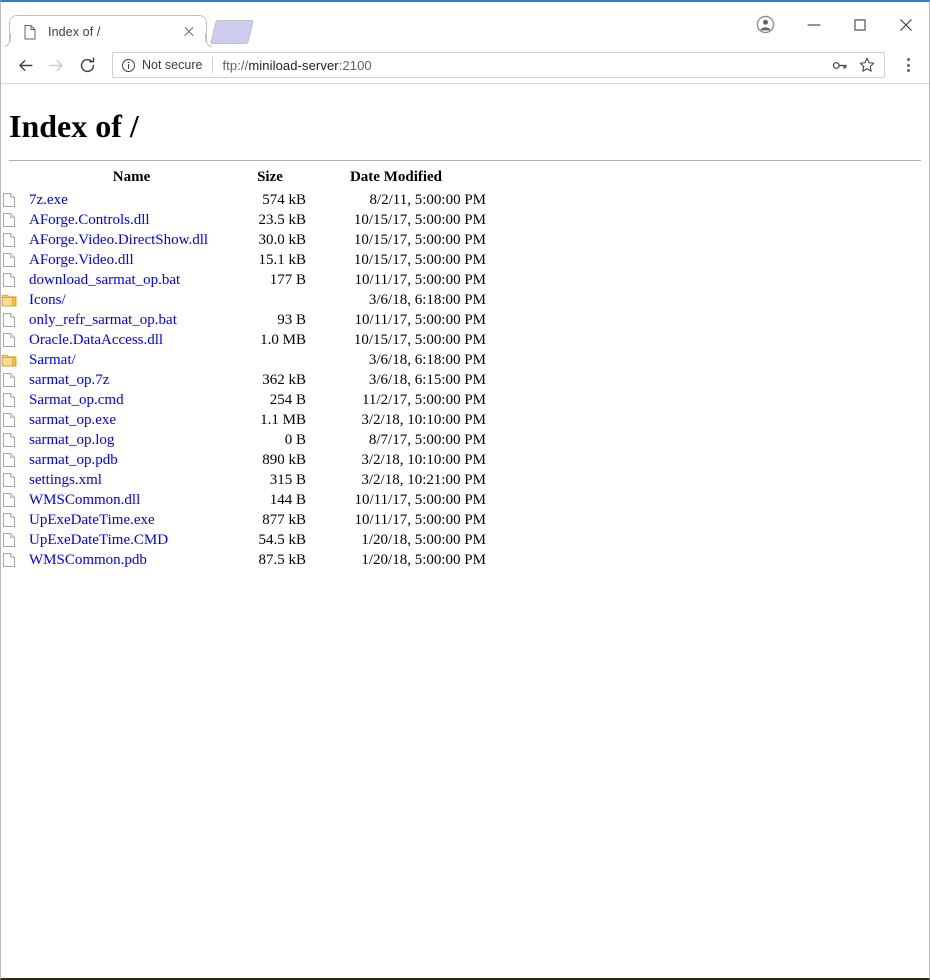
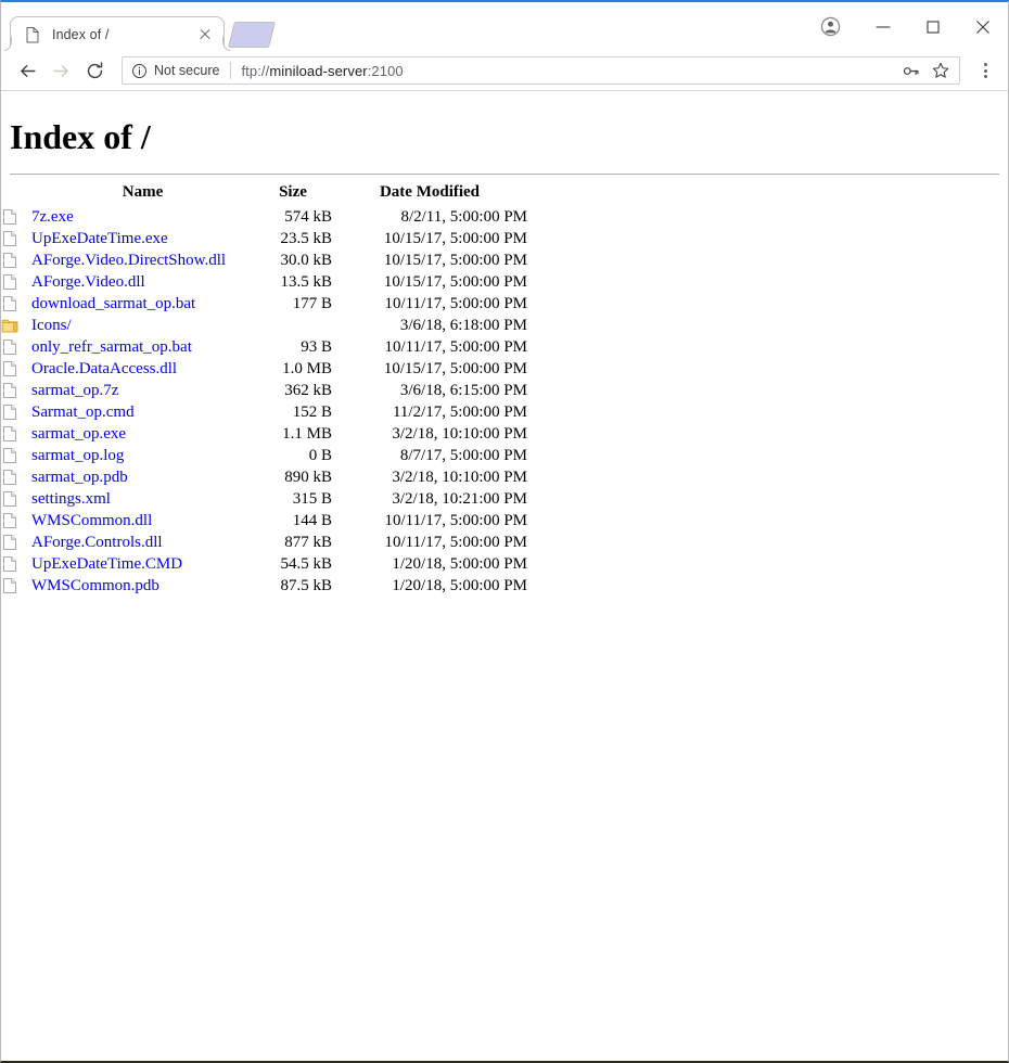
  Index of /
  Not secure
  ftp://miniload-server:2100
  Index of /
  	Name	Size	Date Modified
  	7z.exe	574 kB	8/2/11, 5:00:00 PM
- 	AForge.Controls.dll	23.5 kB	10/15/17, 5:00:00 PM
+ 	UpExeDateTime.exe	23.5 kB	10/15/17, 5:00:00 PM
  	AForge.Video.DirectShow.dll	30.0 kB	10/15/17, 5:00:00 PM
- 	AForge.Video.dll	15.1 kB	10/15/17, 5:00:00 PM
+ 	AForge.Video.dll	13.5 kB	10/15/17, 5:00:00 PM
  	download_sarmat_op.bat	177 B	10/11/17, 5:00:00 PM
  	Icons/		3/6/18, 6:18:00 PM
  	only_refr_sarmat_op.bat	93 B	10/11/17, 5:00:00 PM
  	Oracle.DataAccess.dll	1.0 MB	10/15/17, 5:00:00 PM
- 	Sarmat/		3/6/18, 6:18:00 PM
  	sarmat_op.7z	362 kB	3/6/18, 6:15:00 PM
- 	Sarmat_op.cmd	254 B	11/2/17, 5:00:00 PM
+ 	Sarmat_op.cmd	152 B	11/2/17, 5:00:00 PM
  	sarmat_op.exe	1.1 MB	3/2/18, 10:10:00 PM
  	sarmat_op.log	0 B	8/7/17, 5:00:00 PM
  	sarmat_op.pdb	890 kB	3/2/18, 10:10:00 PM
  	settings.xml	315 B	3/2/18, 10:21:00 PM
  	WMSCommon.dll	144 B	10/11/17, 5:00:00 PM
- 	UpExeDateTime.exe	877 kB	10/11/17, 5:00:00 PM
+ 	AForge.Controls.dll	877 kB	10/11/17, 5:00:00 PM
  	UpExeDateTime.CMD	54.5 kB	1/20/18, 5:00:00 PM
  	WMSCommon.pdb	87.5 kB	1/20/18, 5:00:00 PM
